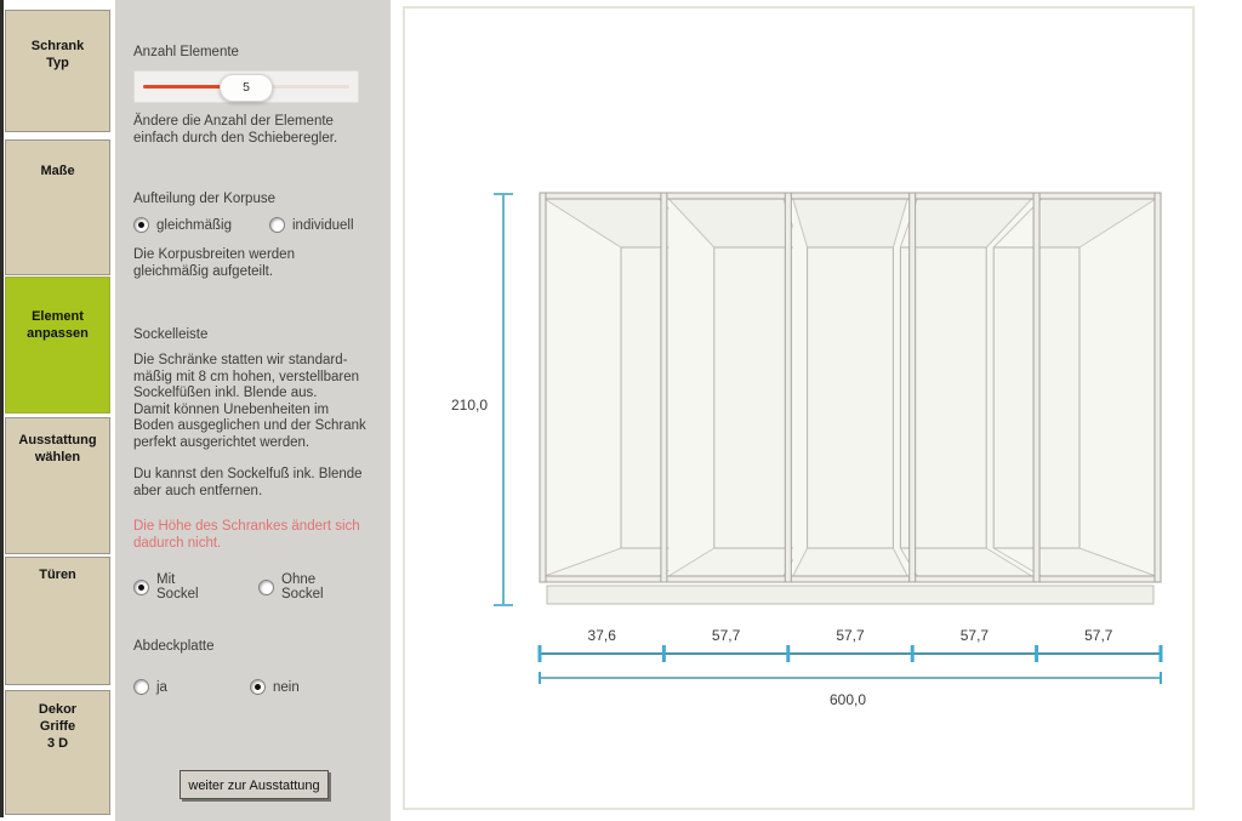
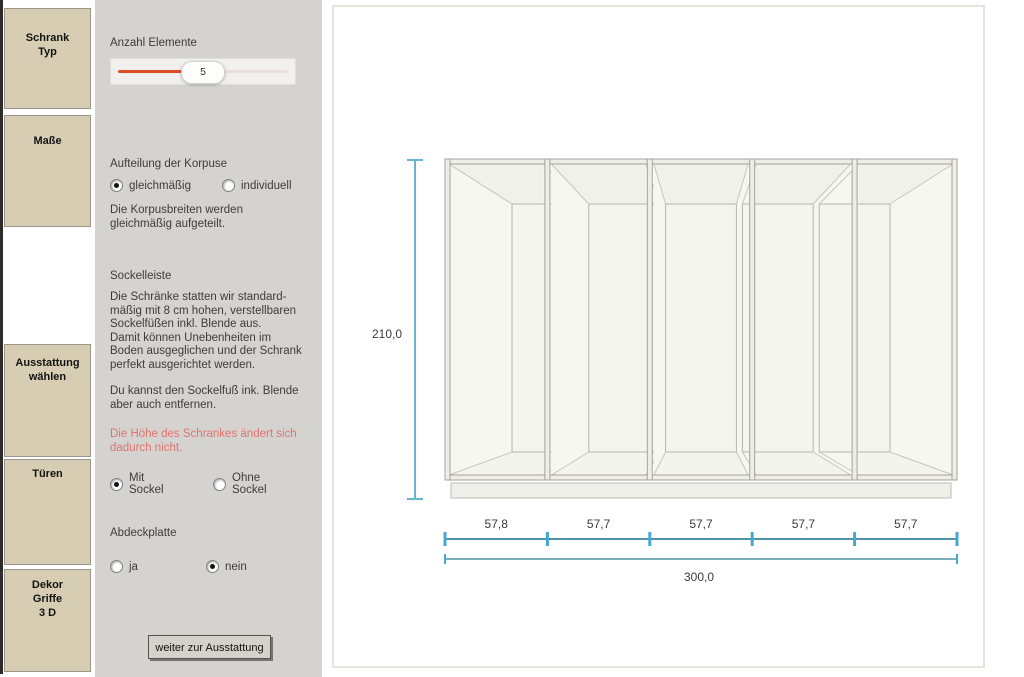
  Schrank
  Typ
  Maße
- Element
- anpassen
  Ausstattung
  wählen
  Türen
  Dekor
  Griffe
  3 D
  Anzahl Elemente
  5
- Ändere die Anzahl der Elemente
- einfach durch den Schieberegler.
  Aufteilung der Korpuse
  gleichmäßig
  individuell
  Die Korpusbreiten werden
  gleichmäßig aufgeteilt.
  Sockelleiste
  Die Schränke statten wir standard-
  mäßig mit 8 cm hohen, verstellbaren
  Sockelfüßen inkl. Blende aus.
  Damit können Unebenheiten im
  Boden ausgeglichen und der Schrank
  perfekt ausgerichtet werden.
  Du kannst den Sockelfuß ink. Blende
  aber auch entfernen.
  Die Höhe des Schrankes ändert sich
  dadurch nicht.
  Mit Sockel
  Ohne Sockel
  Abdeckplatte
  ja
  nein
  weiter zur Ausstattung
- 37,6
+ 57,8
  57,7
  57,7
  57,7
  57,7
  210,0
- 600,0
+ 300,0
